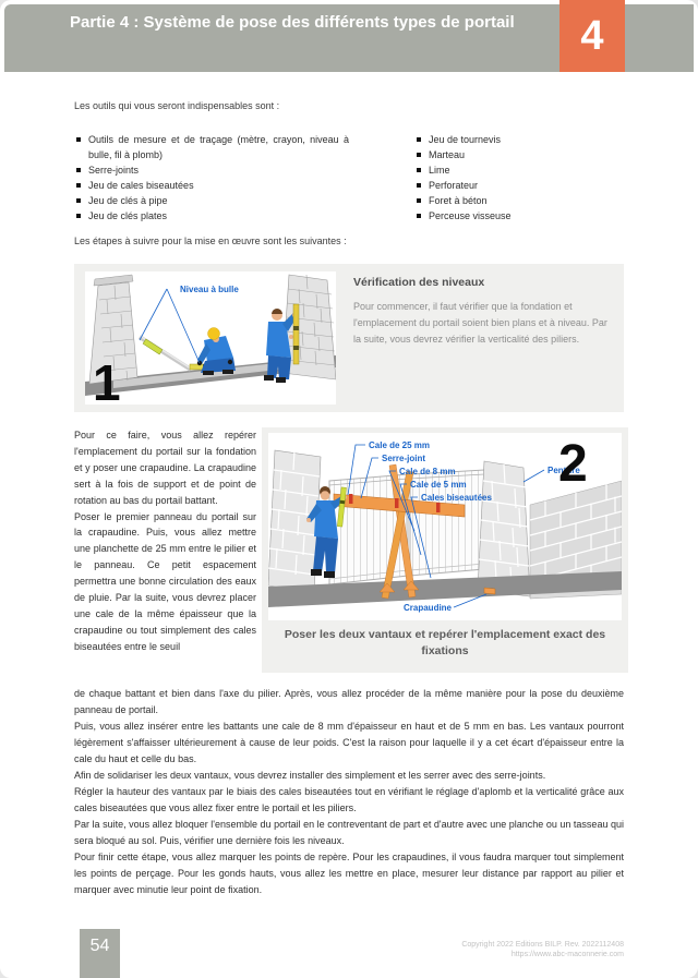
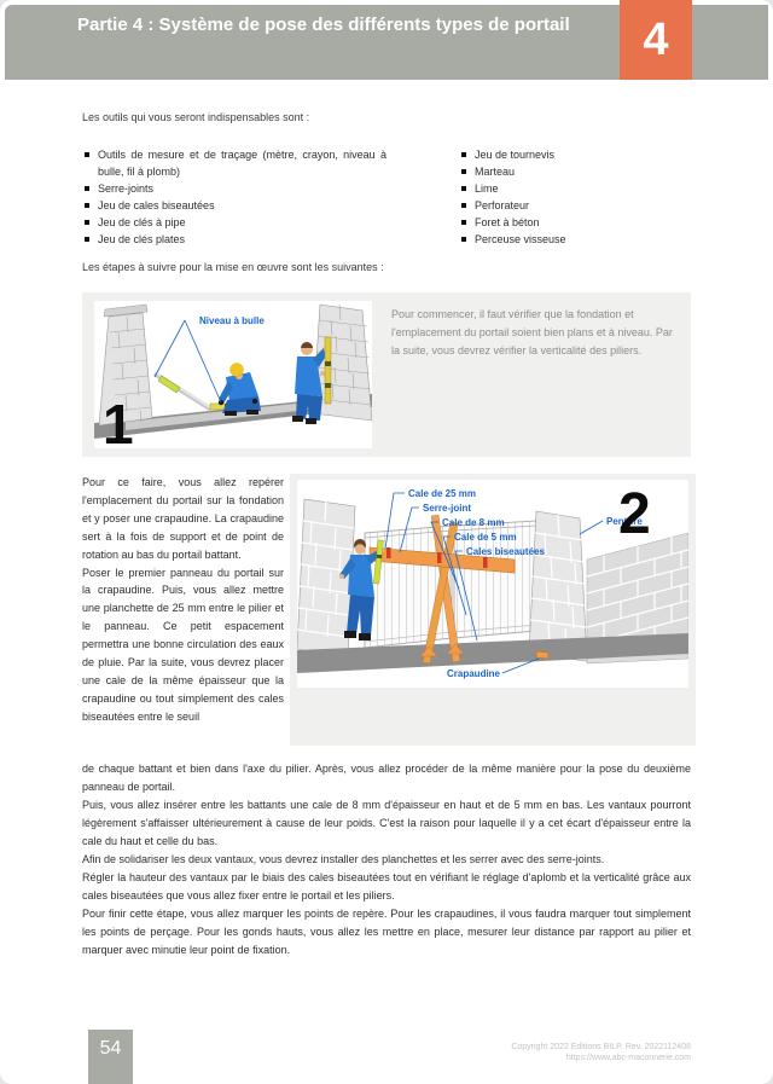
  Partie 4 : Système de pose des différents types de portail
  4
  Les outils qui vous seront indispensables sont :
  Outils de mesure et de traçage (mètre, crayon, niveau à bulle, fil à plomb)
  Serre-joints
  Jeu de cales biseautées
  Jeu de clés à pipe
  Jeu de clés plates
  Jeu de tournevis
  Marteau
  Lime
  Perforateur
  Foret à béton
  Perceuse visseuse
  Les étapes à suivre pour la mise en œuvre sont les suivantes :
  Niveau à bulle
  1
- Vérification des niveaux
  Pour commencer, il faut vérifier que la fondation et l'emplacement du portail soient bien plans et à niveau. Par la suite, vous devrez vérifier la verticalité des piliers.
  Pour ce faire, vous allez repérer l'emplacement du portail sur la fondation et y poser une crapaudine. La crapaudine sert à la fois de support et de point de rotation au bas du portail battant.
  Poser le premier panneau du portail sur la crapaudine. Puis, vous allez mettre une planchette de 25 mm entre le pilier et le panneau. Ce petit espacement permettra une bonne circulation des eaux de pluie. Par la suite, vous devrez placer une cale de la même épaisseur que la crapaudine ou tout simplement des cales biseautées entre le seuil
  Cale de 25 mm
  Serre-joint
  Cale de 8 mm
  Cale de 5 mm
  Cales biseautées
  Penture
  Crapaudine
  2
- Poser les deux vantaux et repérer l'emplacement exact des fixations
  de chaque battant et bien dans l'axe du pilier. Après, vous allez procéder de la même manière pour la pose du deuxième panneau de portail.
  Puis, vous allez insérer entre les battants une cale de 8 mm d'épaisseur en haut et de 5 mm en bas. Les vantaux pourront légèrement s'affaisser ultérieurement à cause de leur poids. C'est la raison pour laquelle il y a cet écart d'épaisseur entre la cale du haut et celle du bas.
- Afin de solidariser les deux vantaux, vous devrez installer des simplement et les serrer avec des serre-joints.
+ Afin de solidariser les deux vantaux, vous devrez installer des planchettes et les serrer avec des serre-joints.
  Régler la hauteur des vantaux par le biais des cales biseautées tout en vérifiant le réglage d'aplomb et la verticalité grâce aux cales biseautées que vous allez fixer entre le portail et les piliers.
- Par la suite, vous allez bloquer l'ensemble du portail en le contreventant de part et d'autre avec une planche ou un tasseau qui sera bloqué au sol. Puis, vérifier une dernière fois les niveaux.
  Pour finir cette étape, vous allez marquer les points de repère. Pour les crapaudines, il vous faudra marquer tout simplement les points de perçage. Pour les gonds hauts, vous allez les mettre en place, mesurer leur distance par rapport au pilier et marquer avec minutie leur point de fixation.
  54
